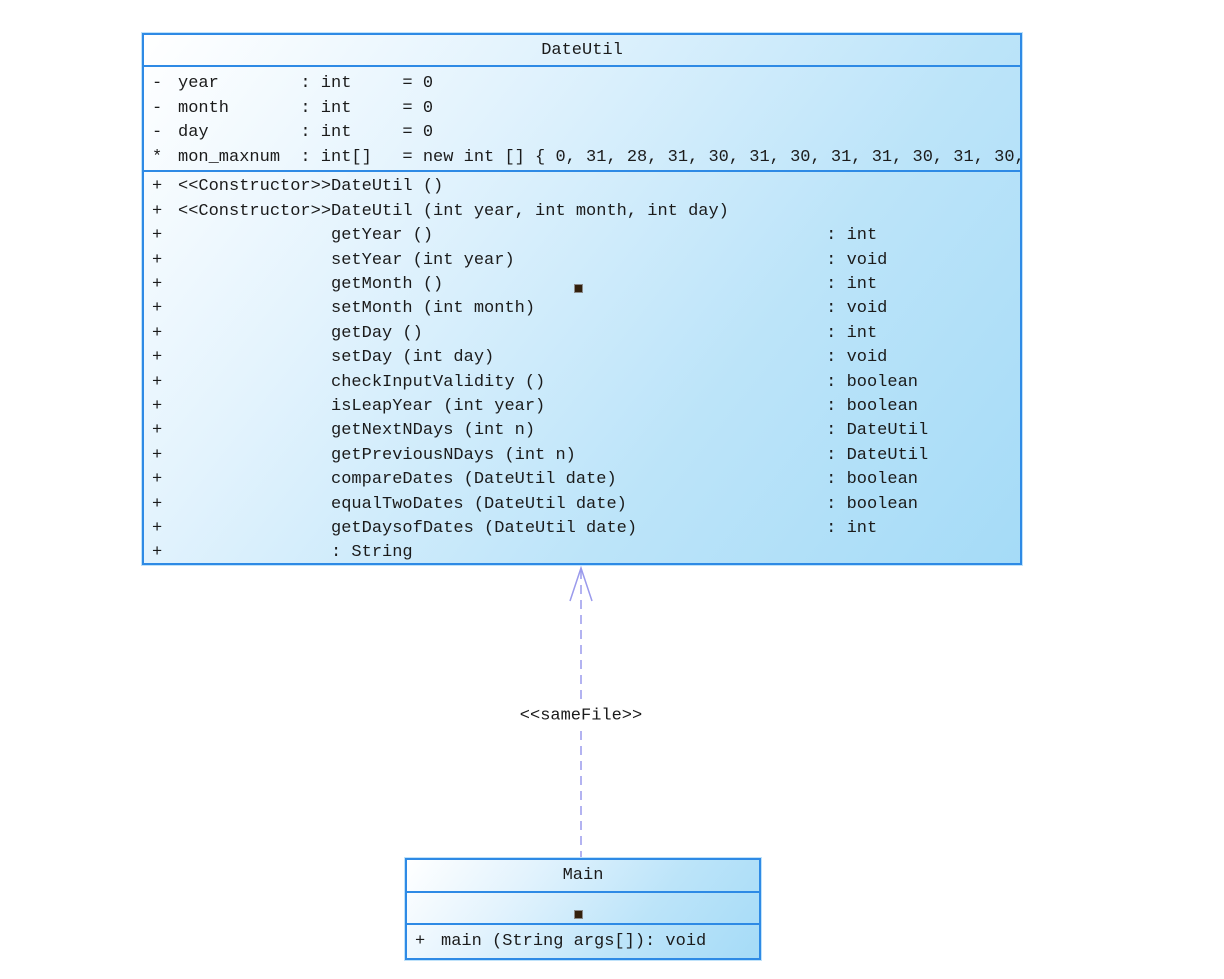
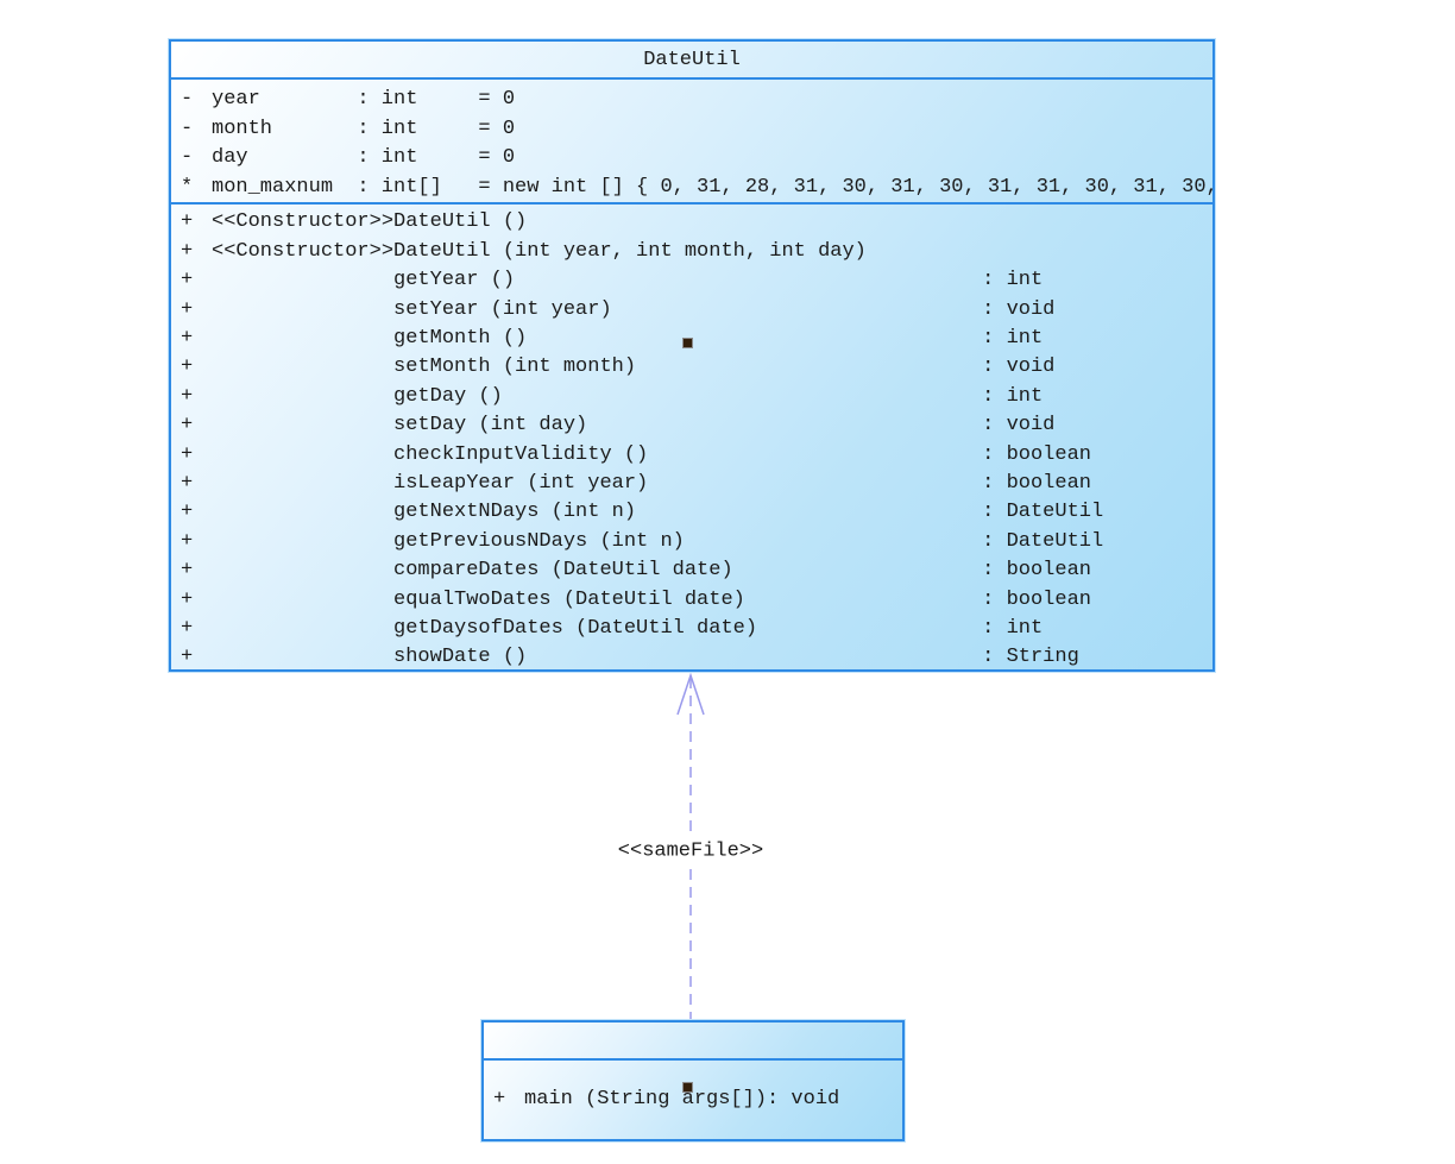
  <<sameFile>>
  DateUtil
  -
  year
  : int
  = 0
  -
  month
  : int
  = 0
  -
  day
  : int
  = 0
  *
  mon_maxnum
  : int[]
  = new int [] { 0, 31, 28, 31, 30, 31, 30, 31, 31, 30, 31, 30,
  +
  <<Constructor>>
  DateUtil ()
  +
  <<Constructor>>
  DateUtil (int year, int month, int day)
  +
  getYear ()
  : int
  +
  setYear (int year)
  : void
  +
  getMonth ()
  : int
  +
  setMonth (int month)
  : void
  +
  getDay ()
  : int
  +
  setDay (int day)
  : void
  +
  checkInputValidity ()
  : boolean
  +
  isLeapYear (int year)
  : boolean
  +
  getNextNDays (int n)
  : DateUtil
  +
  getPreviousNDays (int n)
  : DateUtil
  +
  compareDates (DateUtil date)
  : boolean
  +
  equalTwoDates (DateUtil date)
  : boolean
  +
  getDaysofDates (DateUtil date)
  : int
  +
+ showDate ()
  : String
- Main
  +
  main (String args[]): void
